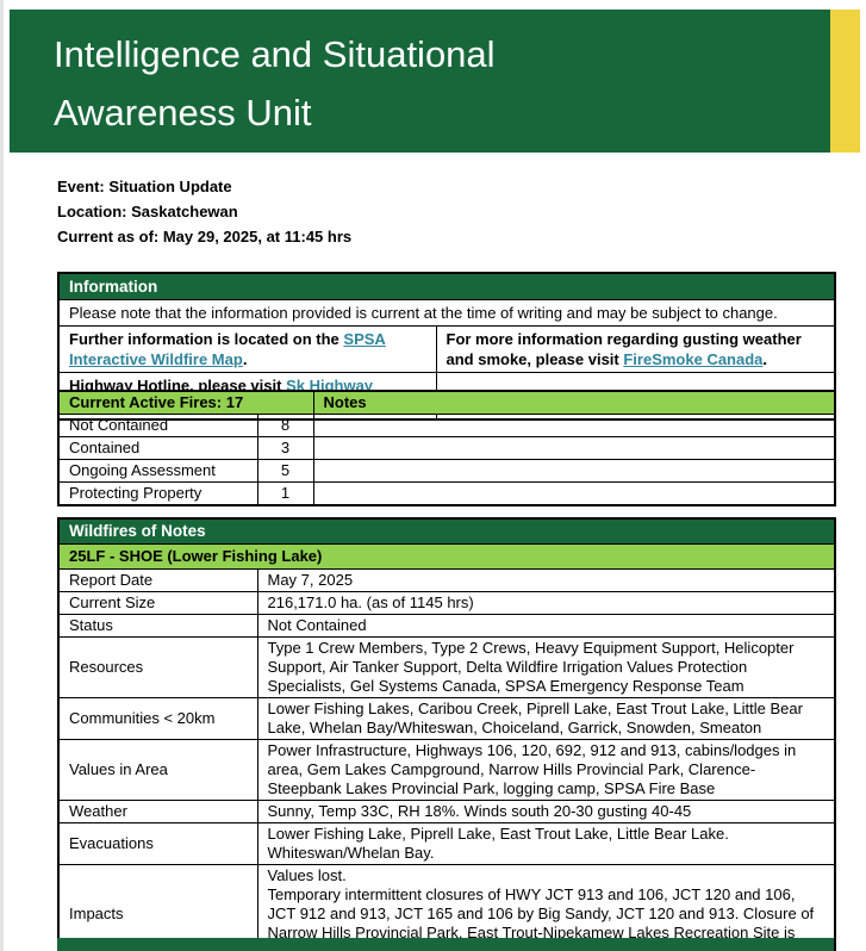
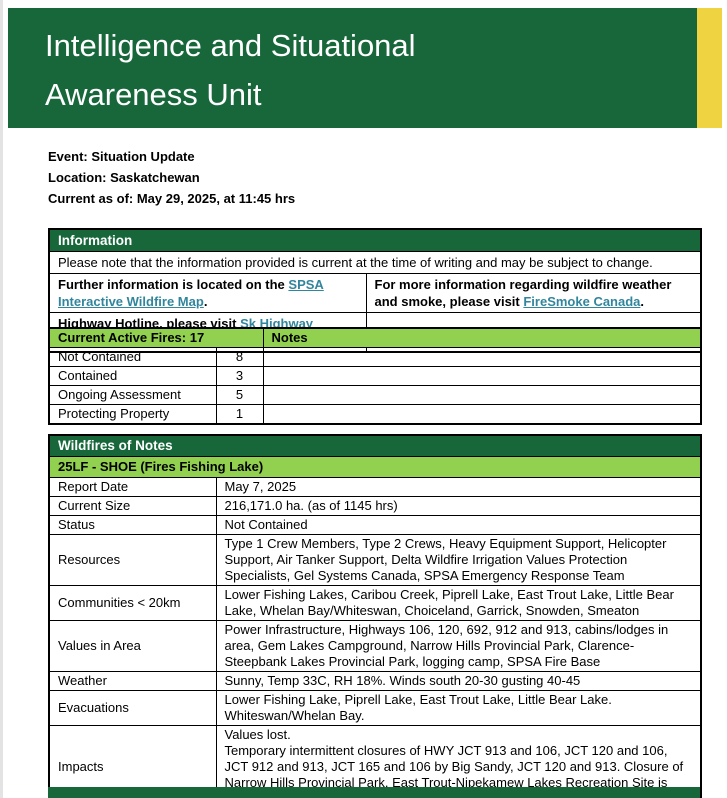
  Intelligence and Situational
  Awareness Unit
  Event: Situation Update
  Location: Saskatchewan
  Current as of: May 29, 2025, at 11:45 hrs
  Information
  Please note that the information provided is current at the time of writing and may be subject to change.
- Further information is located on the SPSA Interactive Wildfire Map.	For more information regarding gusting weather and smoke, please visit FireSmoke Canada.
+ Further information is located on the SPSA Interactive Wildfire Map.	For more information regarding wildfire weather and smoke, please visit FireSmoke Canada.
  Highway Hotline, please visit Sk Highway
  Current Active Fires: 17	Notes
  Not Contained	8
  Contained	3
  Ongoing Assessment	5
  Protecting Property	1
  Wildfires of Notes
- 25LF - SHOE (Lower Fishing Lake)
+ 25LF - SHOE (Fires Fishing Lake)
  Report Date	May 7, 2025
  Current Size	216,171.0 ha. (as of 1145 hrs)
  Status	Not Contained
  Resources	Type 1 Crew Members, Type 2 Crews, Heavy Equipment Support, Helicopter Support, Air Tanker Support, Delta Wildfire Irrigation Values Protection Specialists, Gel Systems Canada, SPSA Emergency Response Team
  Communities < 20km	Lower Fishing Lakes, Caribou Creek, Piprell Lake, East Trout Lake, Little Bear Lake, Whelan Bay/Whiteswan, Choiceland, Garrick, Snowden, Smeaton
  Values in Area	Power Infrastructure, Highways 106, 120, 692, 912 and 913, cabins/lodges in area, Gem Lakes Campground, Narrow Hills Provincial Park, Clarence-Steepbank Lakes Provincial Park, logging camp, SPSA Fire Base
  Weather	Sunny, Temp 33C, RH 18%. Winds south 20-30 gusting 40-45
  Evacuations	Lower Fishing Lake, Piprell Lake, East Trout Lake, Little Bear Lake. Whiteswan/Whelan Bay.
  Impacts	Values lost. Temporary intermittent closures of HWY JCT 913 and 106, JCT 120 and 106, JCT 912 and 913, JCT 165 and 106 by Big Sandy, JCT 120 and 913. Closure of Narrow Hills Provincial Park. East Trout-Nipekamew Lakes Recreation Site is
